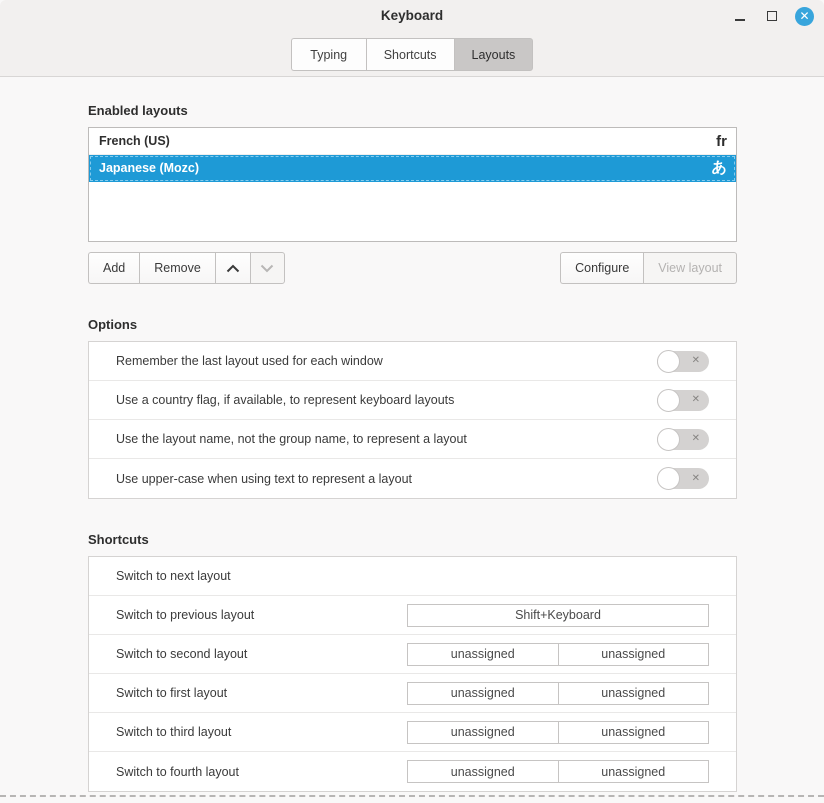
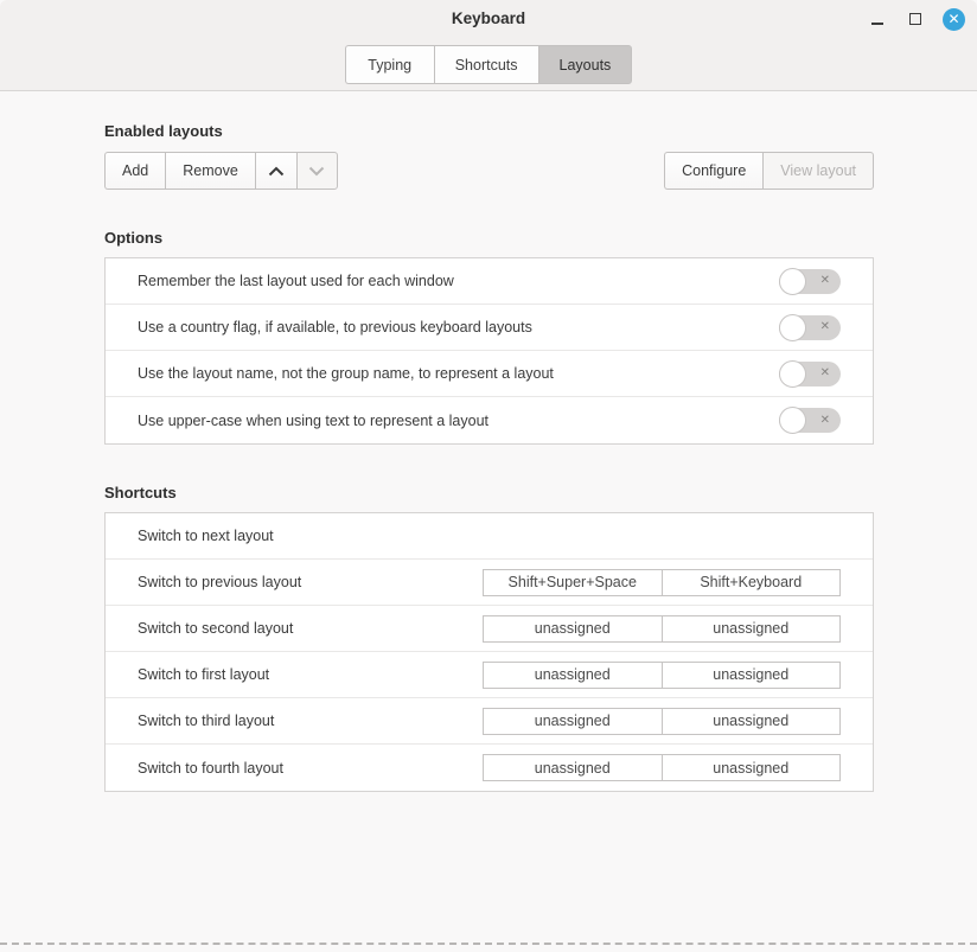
  Keyboard
  ✕
  Typing
  Shortcuts
  Layouts
  Enabled layouts
- French (US)
- fr
- Japanese (Mozc)
- あ
  Add
  Remove
  Configure
  View layout
  Options
  Remember the last layout used for each window
  ✕
- Use a country flag, if available, to represent keyboard layouts
+ Use a country flag, if available, to previous keyboard layouts
  ✕
  Use the layout name, not the group name, to represent a layout
  ✕
  Use upper-case when using text to represent a layout
  ✕
  Shortcuts
  Switch to next layout
  Switch to previous layout
+ Shift+Super+Space
  Shift+Keyboard
  Switch to second layout
  unassigned
  unassigned
  Switch to first layout
  unassigned
  unassigned
  Switch to third layout
  unassigned
  unassigned
  Switch to fourth layout
  unassigned
  unassigned
